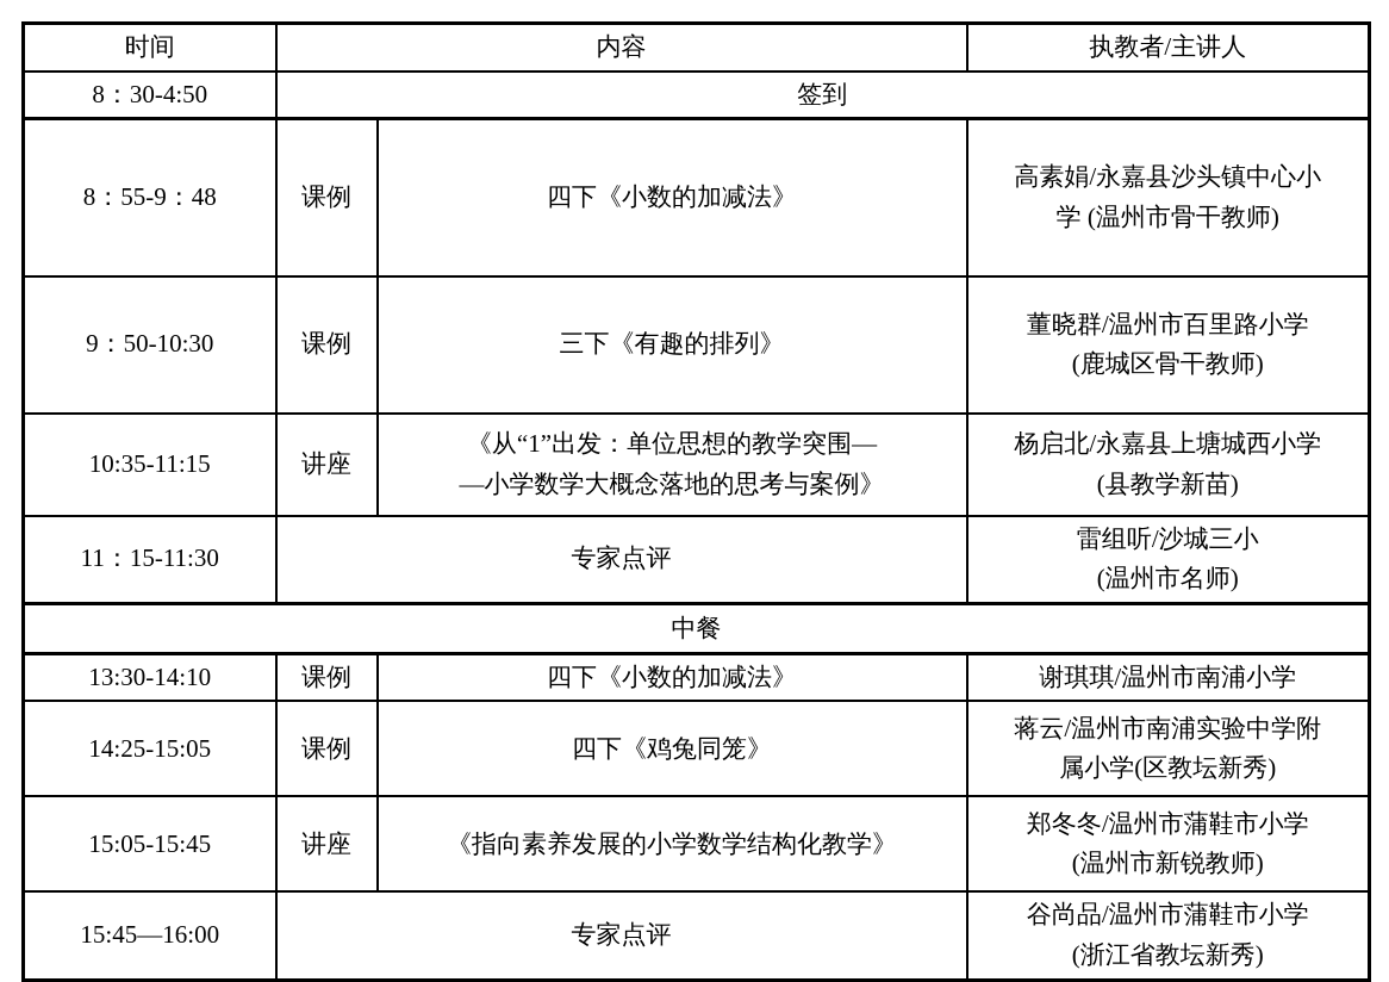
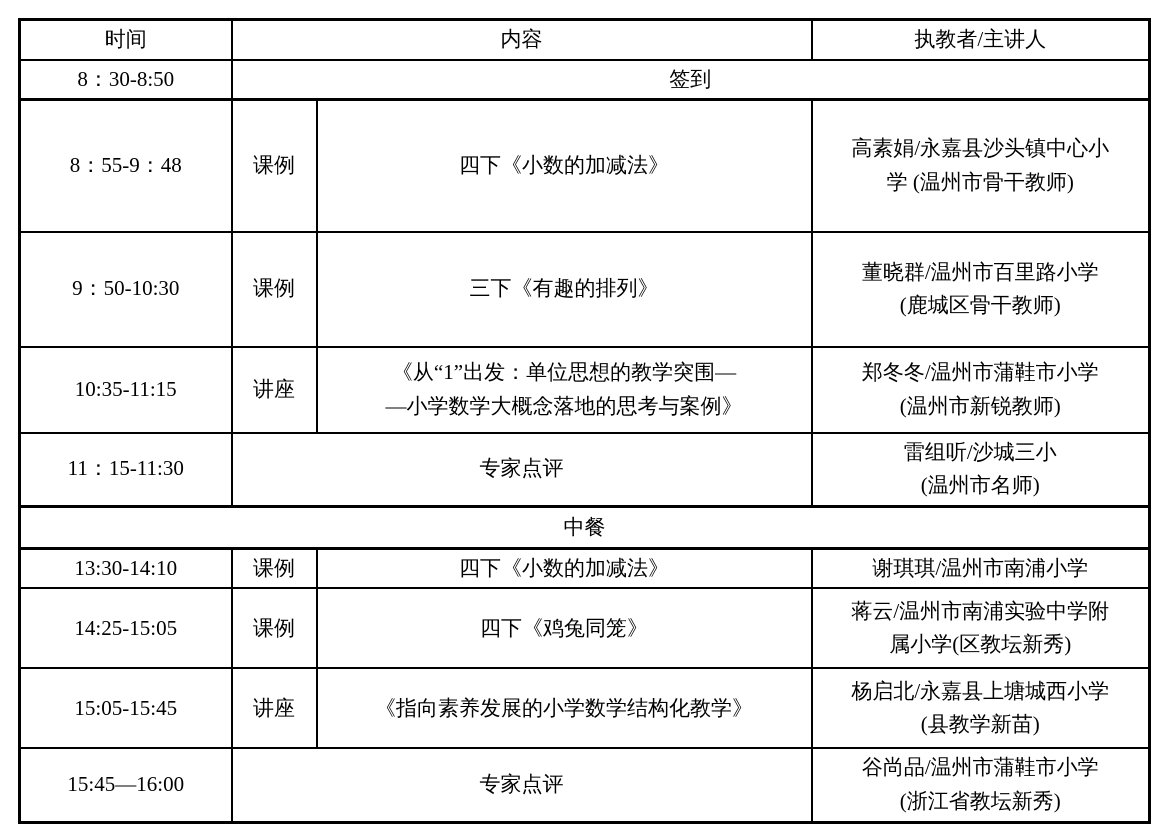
  时间	内容	执教者/主讲人
- 8：30-4:50	签到
+ 8：30-8:50	签到
  8：55-9：48	课例	四下《小数的加减法》	高素娟/永嘉县沙头镇中心小 学 (温州市骨干教师)
  9：50-10:30	课例	三下《有趣的排列》	董晓群/温州市百里路小学 (鹿城区骨干教师)
- 10:35-11:15	讲座	《从“1”出发：单位思想的教学突围— —小学数学大概念落地的思考与案例》	杨启北/永嘉县上塘城西小学 (县教学新苗)
+ 10:35-11:15	讲座	《从“1”出发：单位思想的教学突围— —小学数学大概念落地的思考与案例》	郑冬冬/温州市蒲鞋市小学 (温州市新锐教师)
  11：15-11:30	专家点评	雷组听/沙城三小 (温州市名师)
  中餐
  13:30-14:10	课例	四下《小数的加减法》	谢琪琪/温州市南浦小学
  14:25-15:05	课例	四下《鸡兔同笼》	蒋云/温州市南浦实验中学附 属小学(区教坛新秀)
- 15:05-15:45	讲座	《指向素养发展的小学数学结构化教学》	郑冬冬/温州市蒲鞋市小学 (温州市新锐教师)
+ 15:05-15:45	讲座	《指向素养发展的小学数学结构化教学》	杨启北/永嘉县上塘城西小学 (县教学新苗)
  15:45—16:00	专家点评	谷尚品/温州市蒲鞋市小学 (浙江省教坛新秀)
